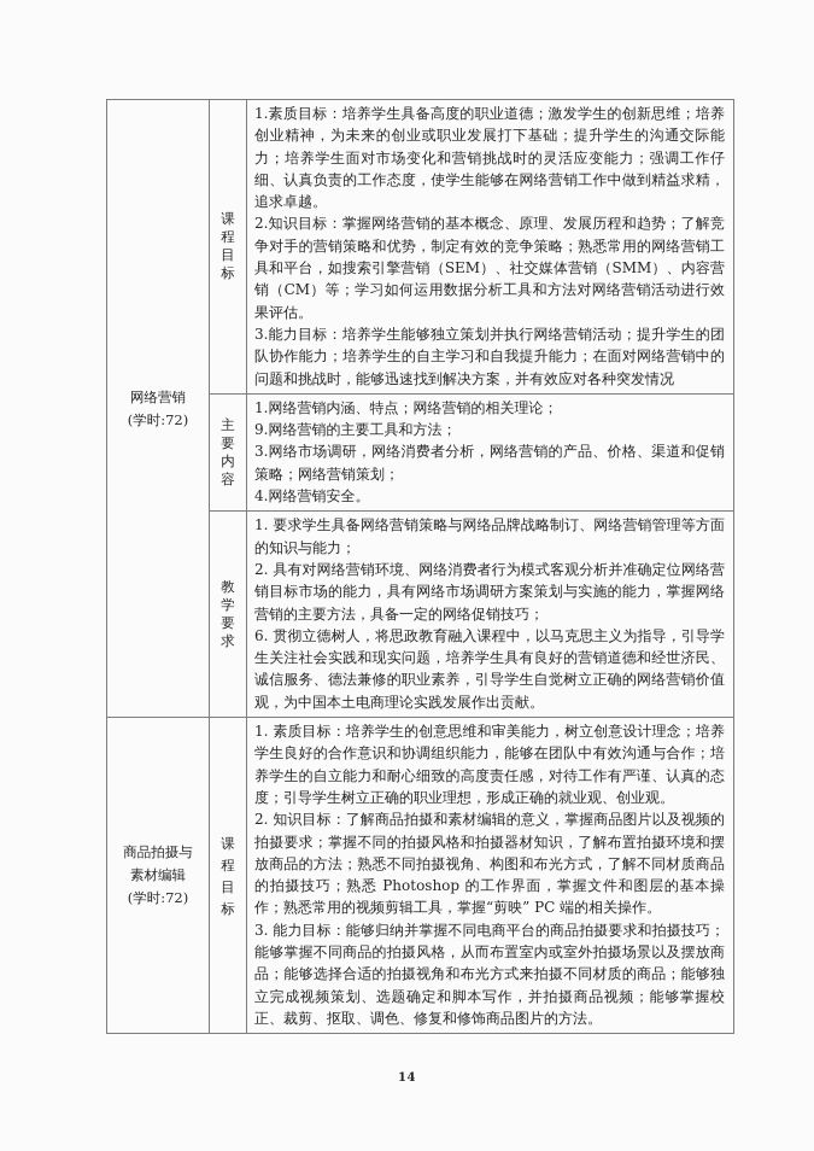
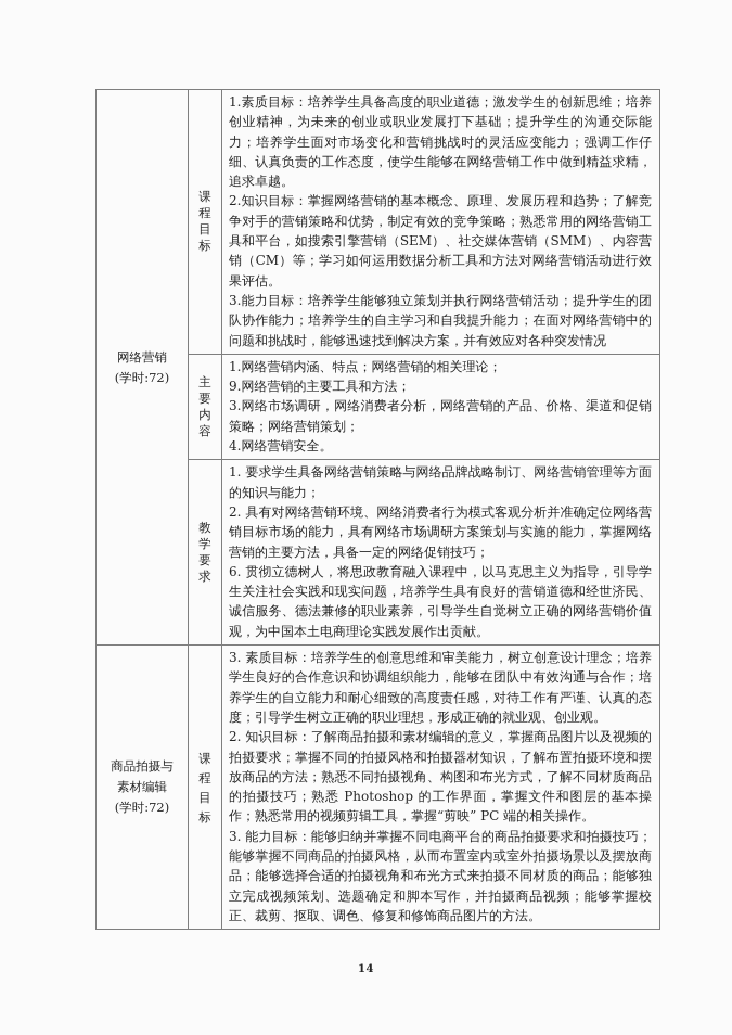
  网络营销(学时:72)	课程目标	1.素质目标：培养学生具备高度的职业道德；激发学生的创新思维；培养创业精神，为未来的创业或职业发展打下基础；提升学生的沟通交际能力；培养学生面对市场变化和营销挑战时的灵活应变能力；强调工作仔细、认真负责的工作态度，使学生能够在网络营销工作中做到精益求精，追求卓越。2.知识目标：掌握网络营销的基本概念、原理、发展历程和趋势；了解竞争对手的营销策略和优势，制定有效的竞争策略；熟悉常用的网络营销工具和平台，如搜索引擎营销（SEM）、社交媒体营销（SMM）、内容营销（CM）等；学习如何运用数据分析工具和方法对网络营销活动进行效果评估。3.能力目标：培养学生能够独立策划并执行网络营销活动；提升学生的团队协作能力；培养学生的自主学习和自我提升能力；在面对网络营销中的问题和挑战时，能够迅速找到解决方案，并有效应对各种突发情况
  主要内容	1.网络营销内涵、特点；网络营销的相关理论；9.网络营销的主要工具和方法；3.网络市场调研，网络消费者分析，网络营销的产品、价格、渠道和促销策略；网络营销策划；4.网络营销安全。
  教学要求	1. 要求学生具备网络营销策略与网络品牌战略制订、网络营销管理等方面的知识与能力；2. 具有对网络营销环境、网络消费者行为模式客观分析并准确定位网络营销目标市场的能力，具有网络市场调研方案策划与实施的能力，掌握网络营销的主要方法，具备一定的网络促销技巧；6. 贯彻立德树人，将思政教育融入课程中，以马克思主义为指导，引导学生关注社会实践和现实问题，培养学生具有良好的营销道德和经世济民、诚信服务、德法兼修的职业素养，引导学生自觉树立正确的网络营销价值观，为中国本土电商理论实践发展作出贡献。
- 商品拍摄与素材编辑(学时:72)	课程目标	1. 素质目标：培养学生的创意思维和审美能力，树立创意设计理念；培养学生良好的合作意识和协调组织能力，能够在团队中有效沟通与合作；培养学生的自立能力和耐心细致的高度责任感，对待工作有严谨、认真的态度；引导学生树立正确的职业理想，形成正确的就业观、创业观。2. 知识目标：了解商品拍摄和素材编辑的意义，掌握商品图片以及视频的拍摄要求；掌握不同的拍摄风格和拍摄器材知识，了解布置拍摄环境和摆放商品的方法；熟悉不同拍摄视角、构图和布光方式，了解不同材质商品的拍摄技巧；熟悉 Photoshop 的工作界面，掌握文件和图层的基本操作；熟悉常用的视频剪辑工具，掌握“剪映” PC 端的相关操作。3. 能力目标：能够归纳并掌握不同电商平台的商品拍摄要求和拍摄技巧；能够掌握不同商品的拍摄风格，从而布置室内或室外拍摄场景以及摆放商品；能够选择合适的拍摄视角和布光方式来拍摄不同材质的商品；能够独立完成视频策划、选题确定和脚本写作，并拍摄商品视频；能够掌握校正、裁剪、抠取、调色、修复和修饰商品图片的方法。
+ 商品拍摄与素材编辑(学时:72)	课程目标	3. 素质目标：培养学生的创意思维和审美能力，树立创意设计理念；培养学生良好的合作意识和协调组织能力，能够在团队中有效沟通与合作；培养学生的自立能力和耐心细致的高度责任感，对待工作有严谨、认真的态度；引导学生树立正确的职业理想，形成正确的就业观、创业观。2. 知识目标：了解商品拍摄和素材编辑的意义，掌握商品图片以及视频的拍摄要求；掌握不同的拍摄风格和拍摄器材知识，了解布置拍摄环境和摆放商品的方法；熟悉不同拍摄视角、构图和布光方式，了解不同材质商品的拍摄技巧；熟悉 Photoshop 的工作界面，掌握文件和图层的基本操作；熟悉常用的视频剪辑工具，掌握“剪映” PC 端的相关操作。3. 能力目标：能够归纳并掌握不同电商平台的商品拍摄要求和拍摄技巧；能够掌握不同商品的拍摄风格，从而布置室内或室外拍摄场景以及摆放商品；能够选择合适的拍摄视角和布光方式来拍摄不同材质的商品；能够独立完成视频策划、选题确定和脚本写作，并拍摄商品视频；能够掌握校正、裁剪、抠取、调色、修复和修饰商品图片的方法。
  14
